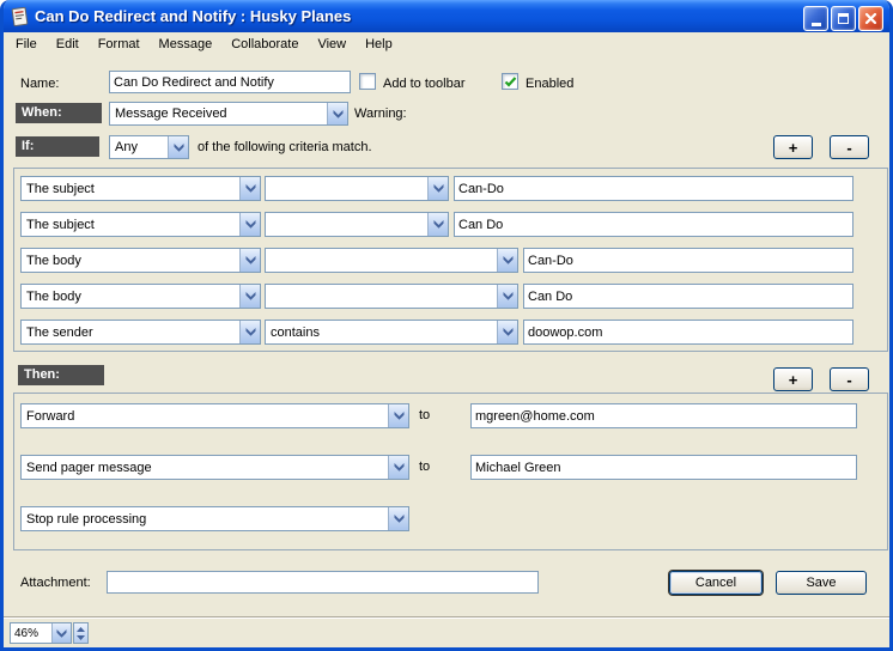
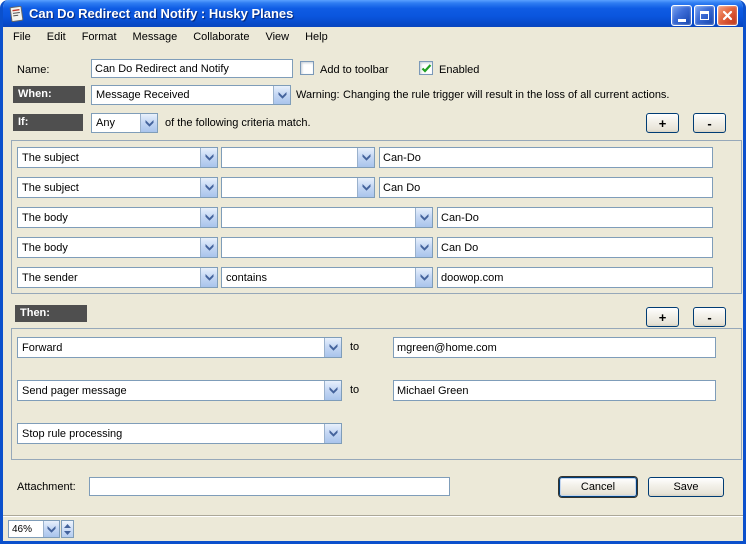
  Can Do Redirect and Notify : Husky Planes
  File
  Edit
  Format
  Message
  Collaborate
  View
  Help
  Name:
  Can Do Redirect and Notify
  Add to toolbar
  Enabled
  When:
  Message Received
  Warning:
+ Changing the rule trigger will result in the loss of all current actions.
  If:
  Any
  of the following criteria match.
  +
  -
  The subject
  Can-Do
  The subject
  Can Do
  The body
  Can-Do
  The body
  Can Do
  The sender
  contains
  doowop.com
  Then:
  +
  -
  Forward
  to
  mgreen@home.com
  Send pager message
  to
  Michael Green
  Stop rule processing
  Attachment:
  Cancel
  Save
  46%
